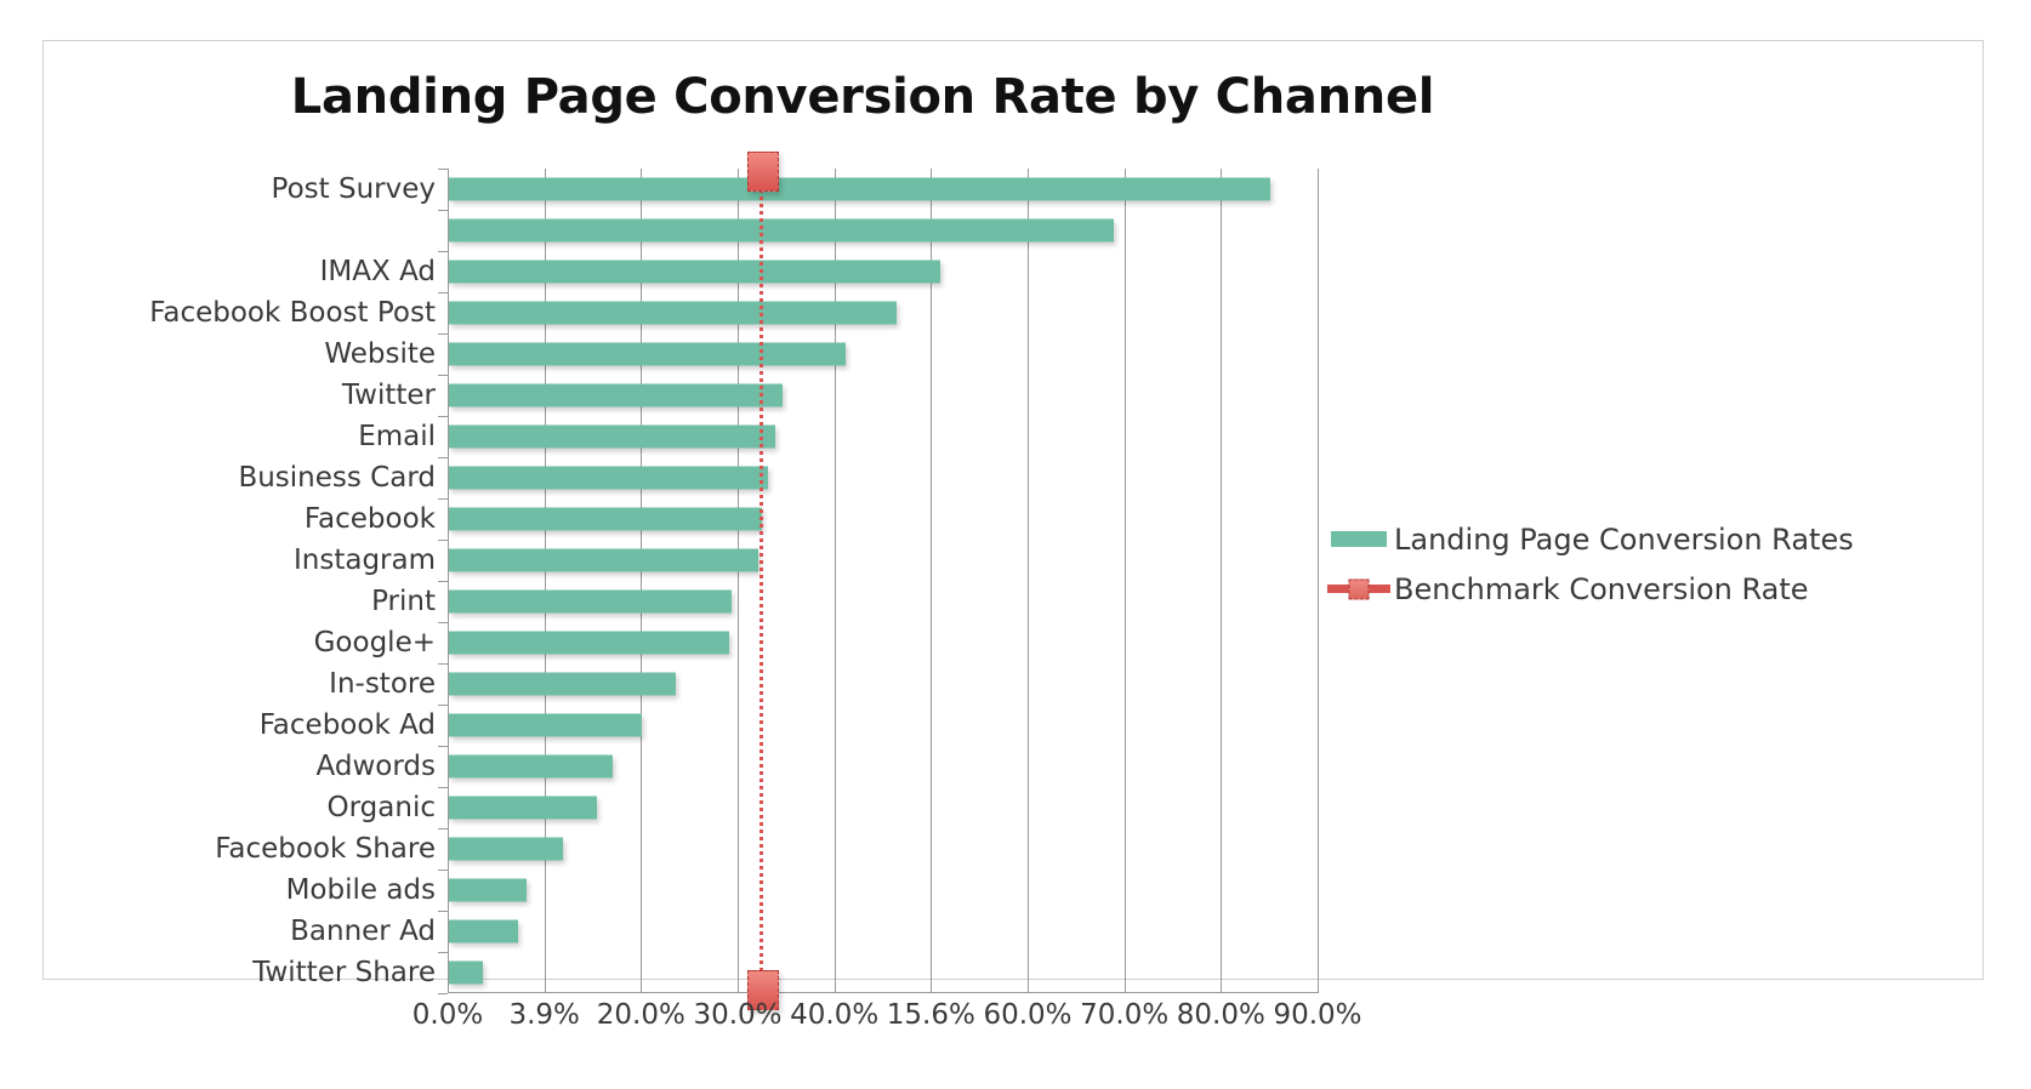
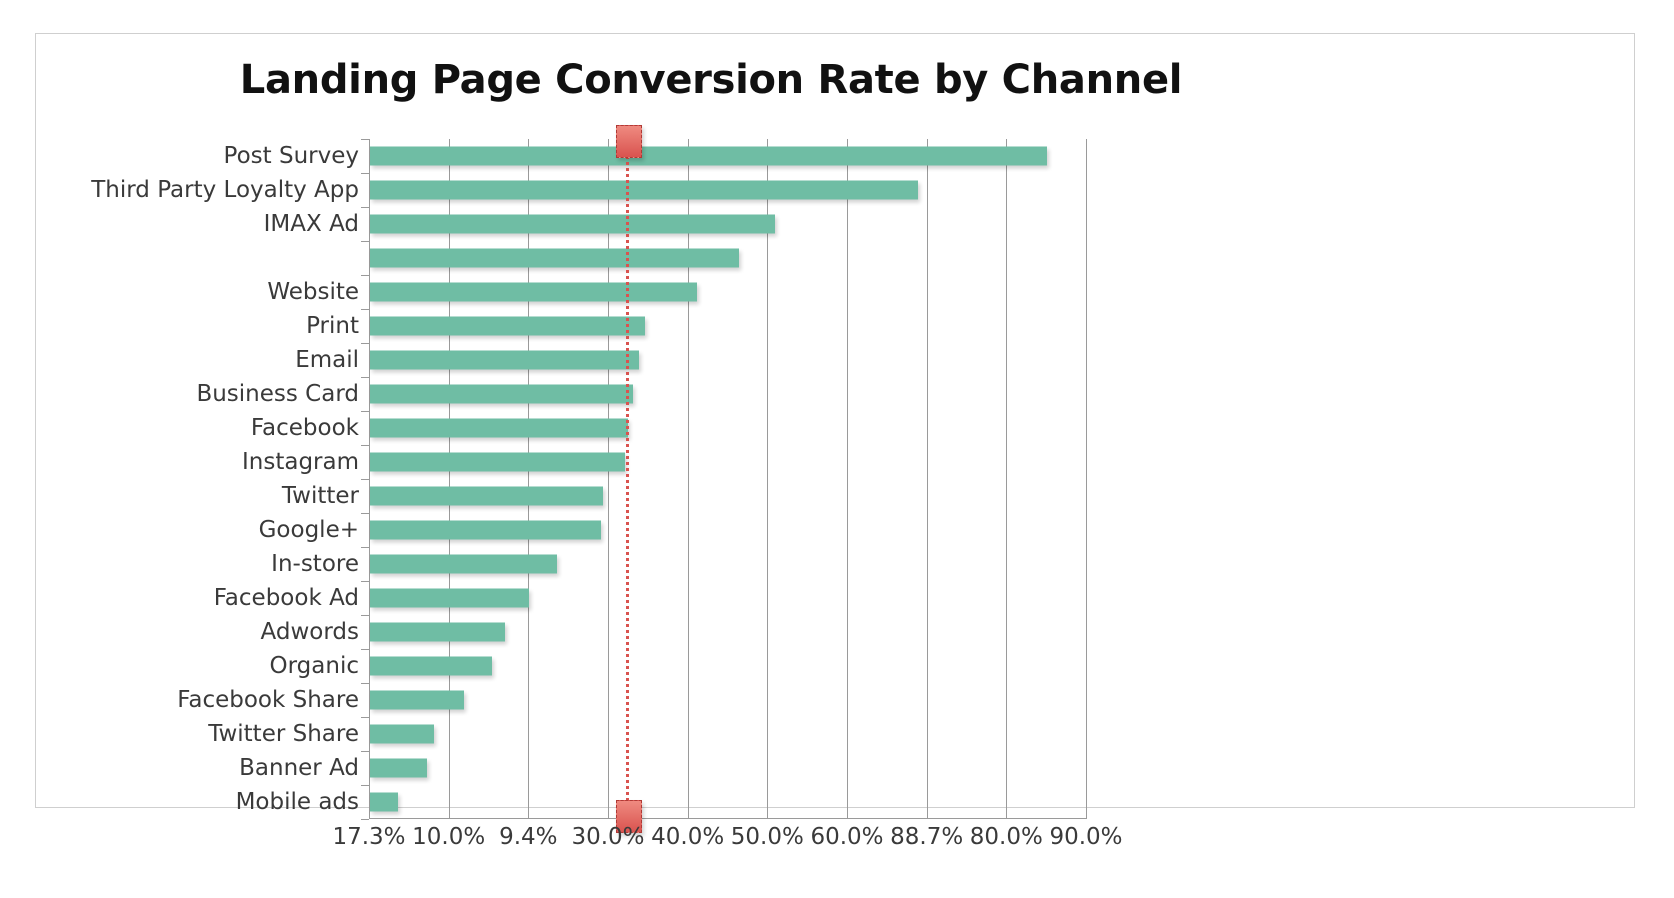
  Landing Page Conversion Rate by Channel
  Post Survey
+ Third Party Loyalty App
  IMAX Ad
- Facebook Boost Post
  Website
- Twitter
+ Print
  Email
  Business Card
  Facebook
  Instagram
- Print
+ Twitter
  Google+
  In-store
  Facebook Ad
  Adwords
  Organic
  Facebook Share
- Mobile ads
+ Twitter Share
  Banner Ad
- Twitter Share
+ Mobile ads
- 0.0%
+ 17.3%
- 3.9%
+ 10.0%
- 20.0%
+ 9.4%
  30.0%
  40.0%
- 15.6%
+ 50.0%
  60.0%
- 70.0%
+ 88.7%
  80.0%
  90.0%
- Landing Page Conversion Rates
- Benchmark Conversion Rate
